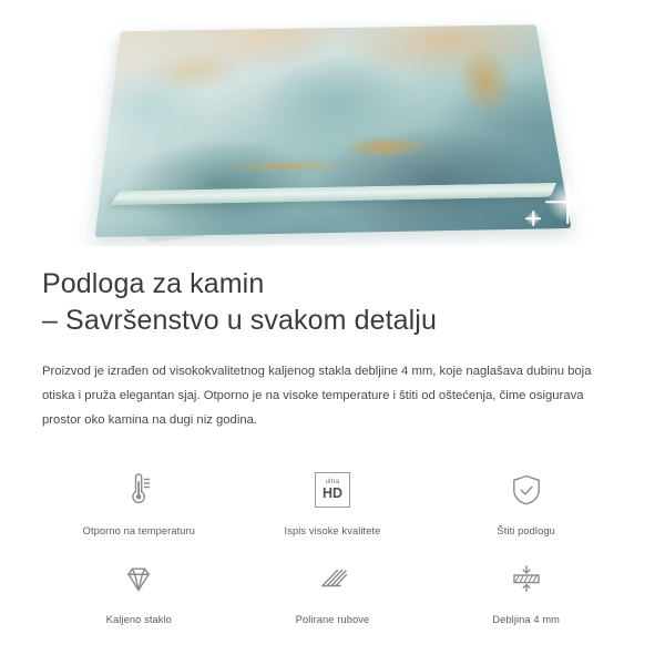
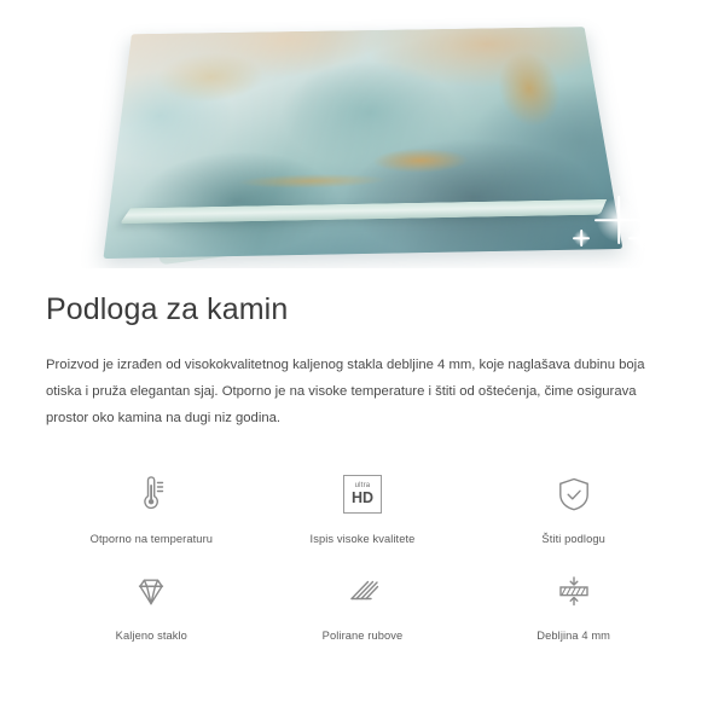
  Podloga za kamin
- – Savršenstvo u svakom detalju
  Proizvod je izrađen od visokokvalitetnog kaljenog stakla debljine 4 mm, koje naglašava dubinu boja otiska i pruža elegantan sjaj. Otporno je na visoke temperature i štiti od oštećenja, čime osigurava prostor oko kamina na dugi niz godina.
  Otporno na temperaturu
  HD
  Ispis visoke kvalitete
  Štiti podlogu
  Kaljeno staklo
  Polirane rubove
  Debljina 4 mm
